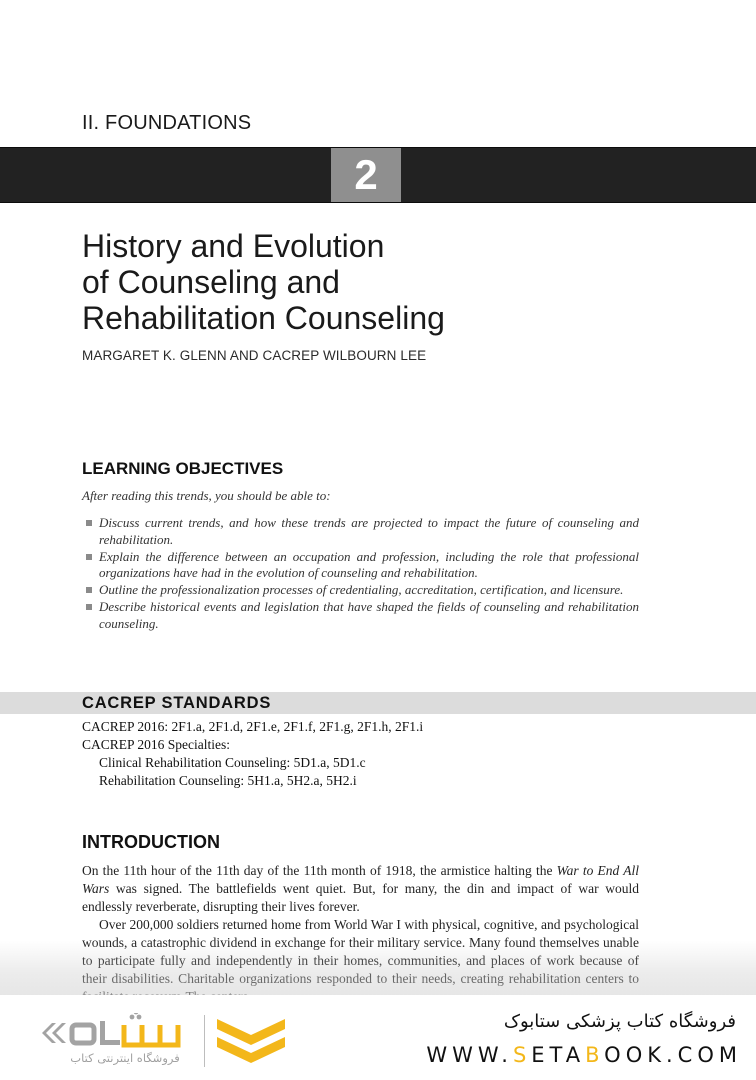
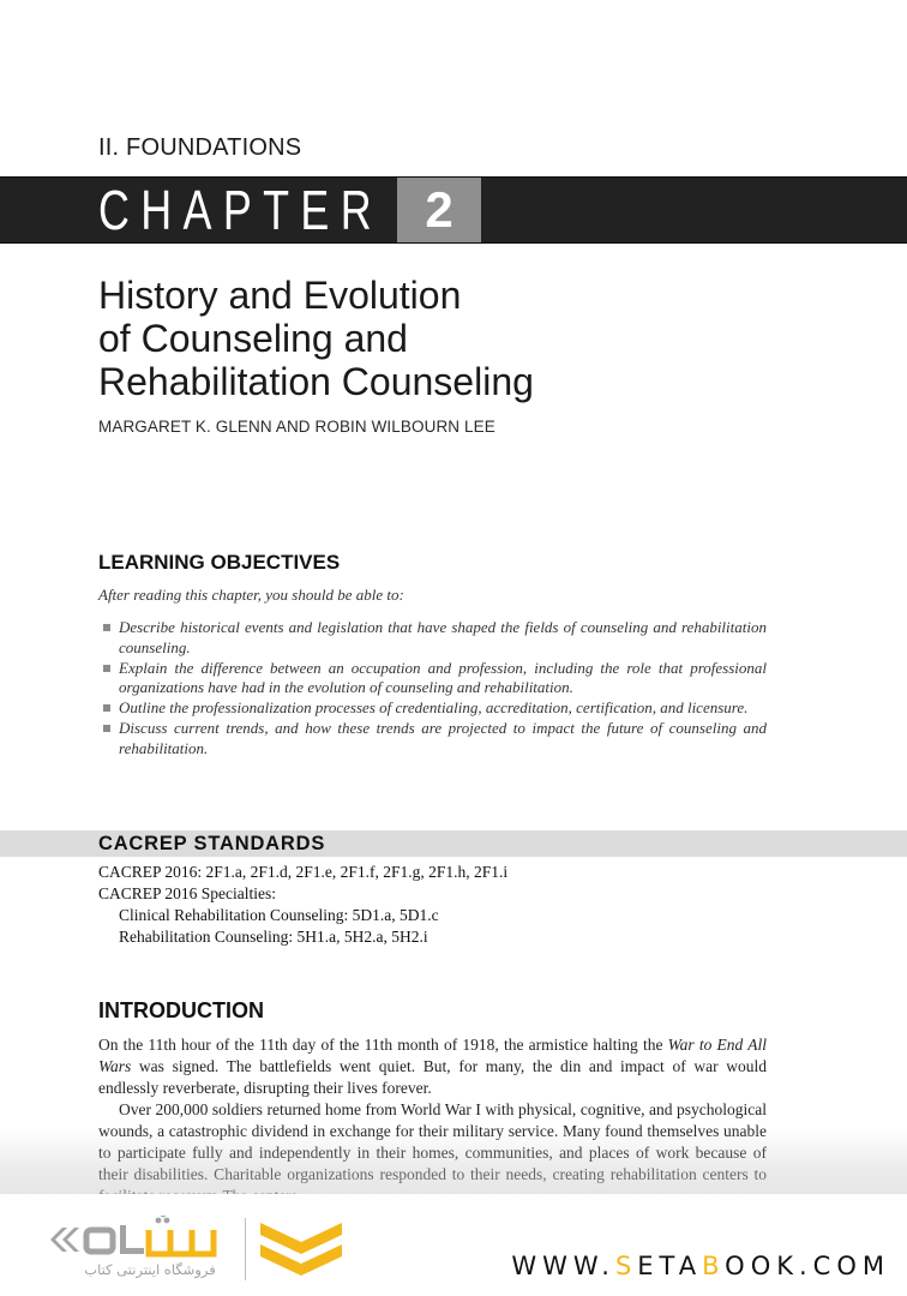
  II. FOUNDATIONS
+ CHAPTER
  2
  History and Evolution
  of Counseling and
  Rehabilitation Counseling
- MARGARET K. GLENN AND CACREP WILBOURN LEE
+ MARGARET K. GLENN AND ROBIN WILBOURN LEE
  LEARNING OBJECTIVES
- After reading this trends, you should be able to:
+ After reading this chapter, you should be able to:
- Discuss current trends, and how these trends are projected to impact the future of counseling and rehabilitation.
+ Describe historical events and legislation that have shaped the fields of counseling and rehabilitation counseling.
  Explain the difference between an occupation and profession, including the role that professional organizations have had in the evolution of counseling and rehabilitation.
  Outline the professionalization processes of credentialing, accreditation, certification, and licensure.
- Describe historical events and legislation that have shaped the fields of counseling and rehabilitation counseling.
+ Discuss current trends, and how these trends are projected to impact the future of counseling and rehabilitation.
  CACREP STANDARDS
  CACREP 2016: 2F1.a, 2F1.d, 2F1.e, 2F1.f, 2F1.g, 2F1.h, 2F1.i
  CACREP 2016 Specialties:
  Clinical Rehabilitation Counseling: 5D1.a, 5D1.c
  Rehabilitation Counseling: 5H1.a, 5H2.a, 5H2.i
  INTRODUCTION
  On the 11th hour of the 11th day of the 11th month of 1918, the armistice halting the War to End All Wars was signed. The battlefields went quiet. But, for many, the din and impact of war would endlessly reverberate, disrupting their lives forever.
  فروشگاه اینترنتی کتاب
- فروشگاه کتاب پزشکی ستابوک
  WWW.SETABOOK.COM
